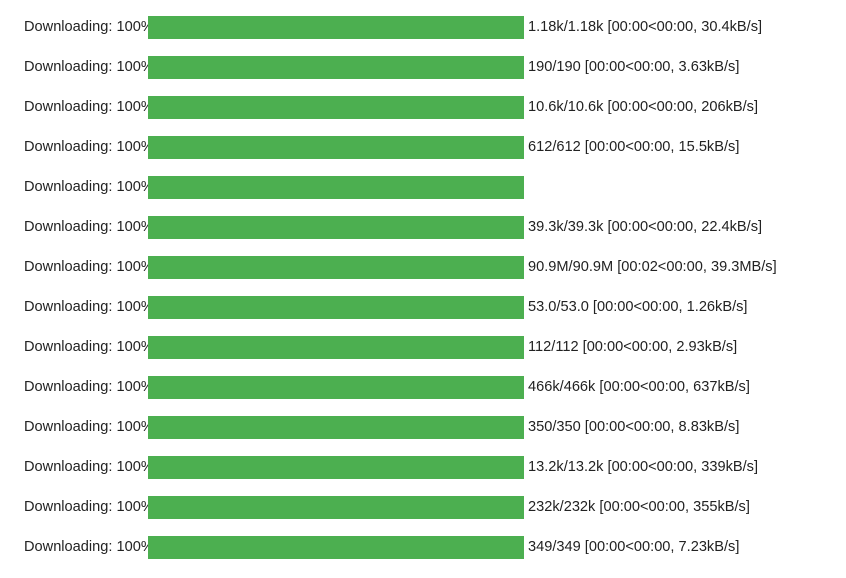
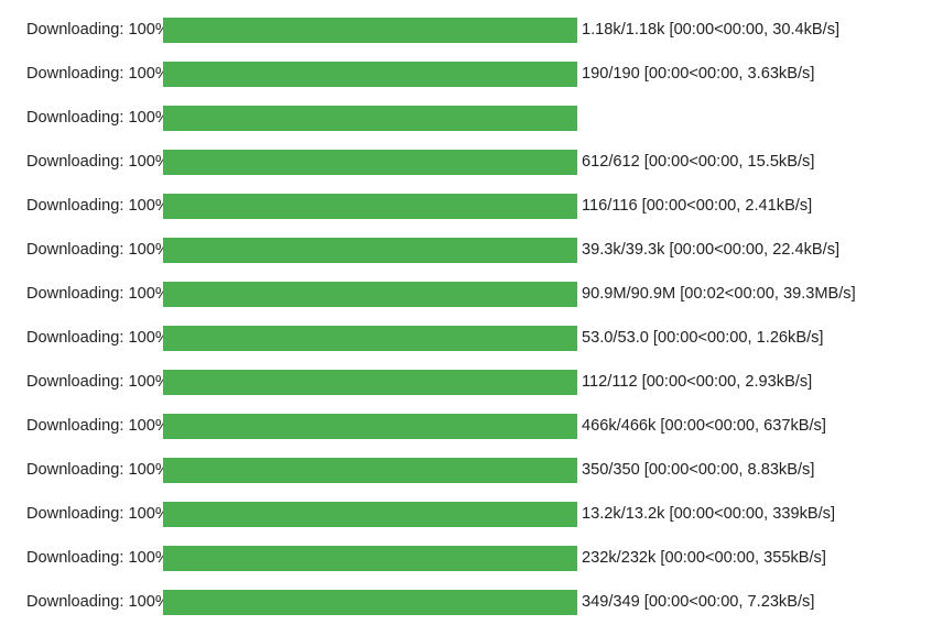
  Downloading: 100
  1.18k/1.18k [00:00<00:00, 30.4kB/s]
  Downloading: 100
  190/190 [00:00<00:00, 3.63kB/s]
  Downloading: 100
- 10.6k/10.6k [00:00<00:00, 206kB/s]
  Downloading: 100
  612/612 [00:00<00:00, 15.5kB/s]
  Downloading: 100
+ 116/116 [00:00<00:00, 2.41kB/s]
  Downloading: 100
  39.3k/39.3k [00:00<00:00, 22.4kB/s]
  Downloading: 100
  90.9M/90.9M [00:02<00:00, 39.3MB/s]
  Downloading: 100
  53.0/53.0 [00:00<00:00, 1.26kB/s]
  Downloading: 100
  112/112 [00:00<00:00, 2.93kB/s]
  Downloading: 100
  466k/466k [00:00<00:00, 637kB/s]
  Downloading: 100
  350/350 [00:00<00:00, 8.83kB/s]
  Downloading: 100
  13.2k/13.2k [00:00<00:00, 339kB/s]
  Downloading: 100
  232k/232k [00:00<00:00, 355kB/s]
  Downloading: 100
  349/349 [00:00<00:00, 7.23kB/s]
